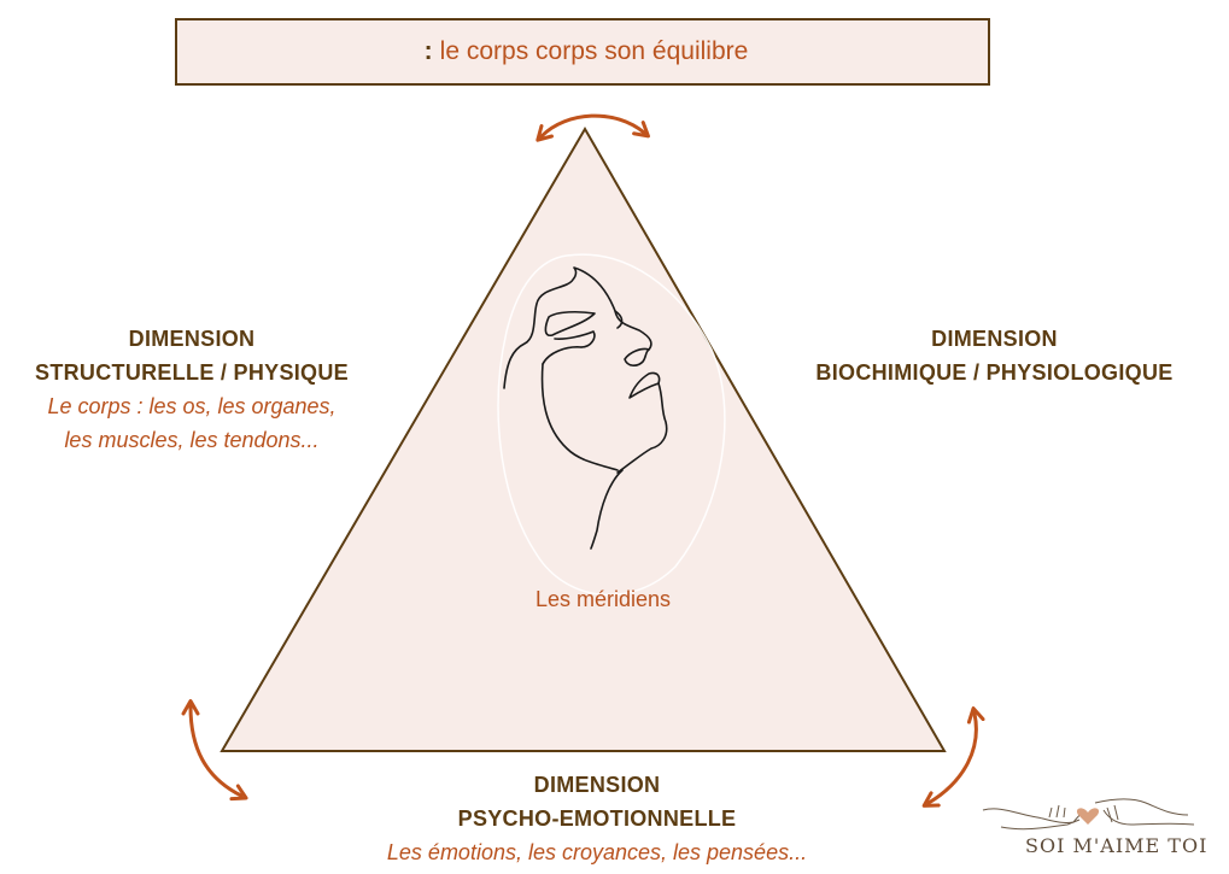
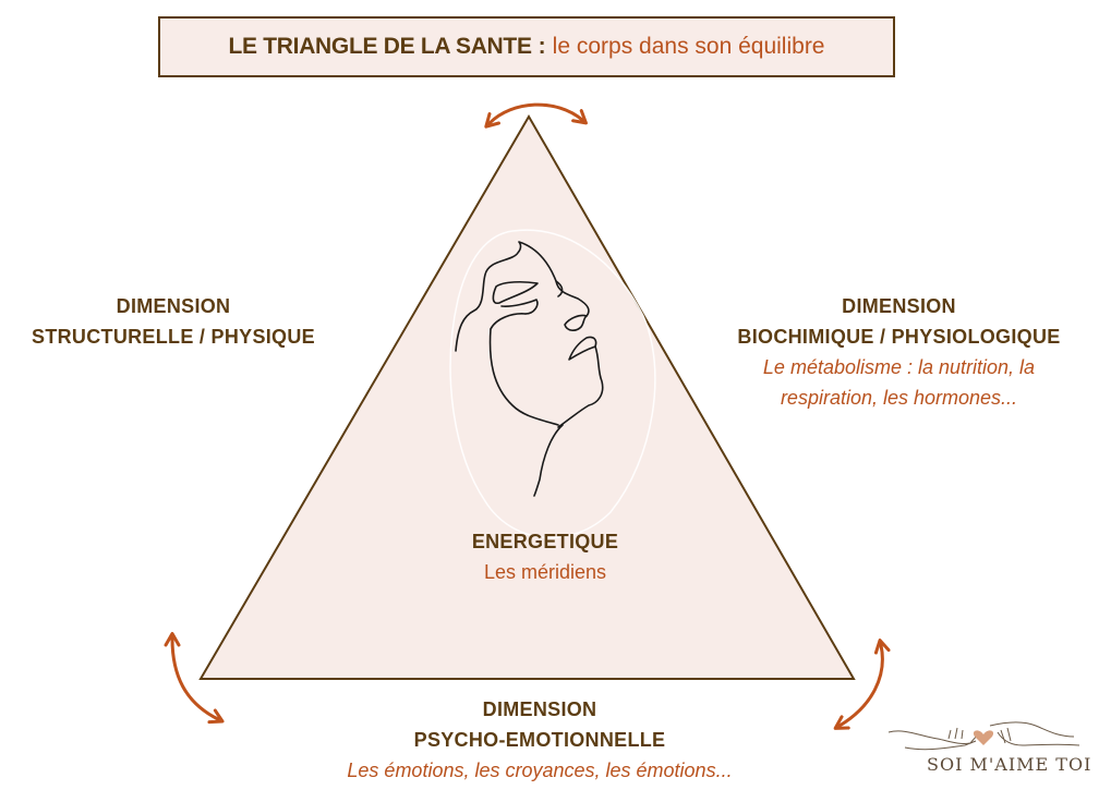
+ LE TRIANGLE DE LA SANTE
  :
- le corps corps son équilibre
+ le corps dans son équilibre
  DIMENSION
  STRUCTURELLE / PHYSIQUE
- Le corps : les os, les organes,
- les muscles, les tendons...
  DIMENSION
  BIOCHIMIQUE / PHYSIOLOGIQUE
+ Le métabolisme : la nutrition, la
+ respiration, les hormones...
+ ENERGETIQUE
  Les méridiens
  DIMENSION
  PSYCHO-EMOTIONNELLE
- Les émotions, les croyances, les pensées...
+ Les émotions, les croyances, les émotions...
  SOI M'AIME TOI
